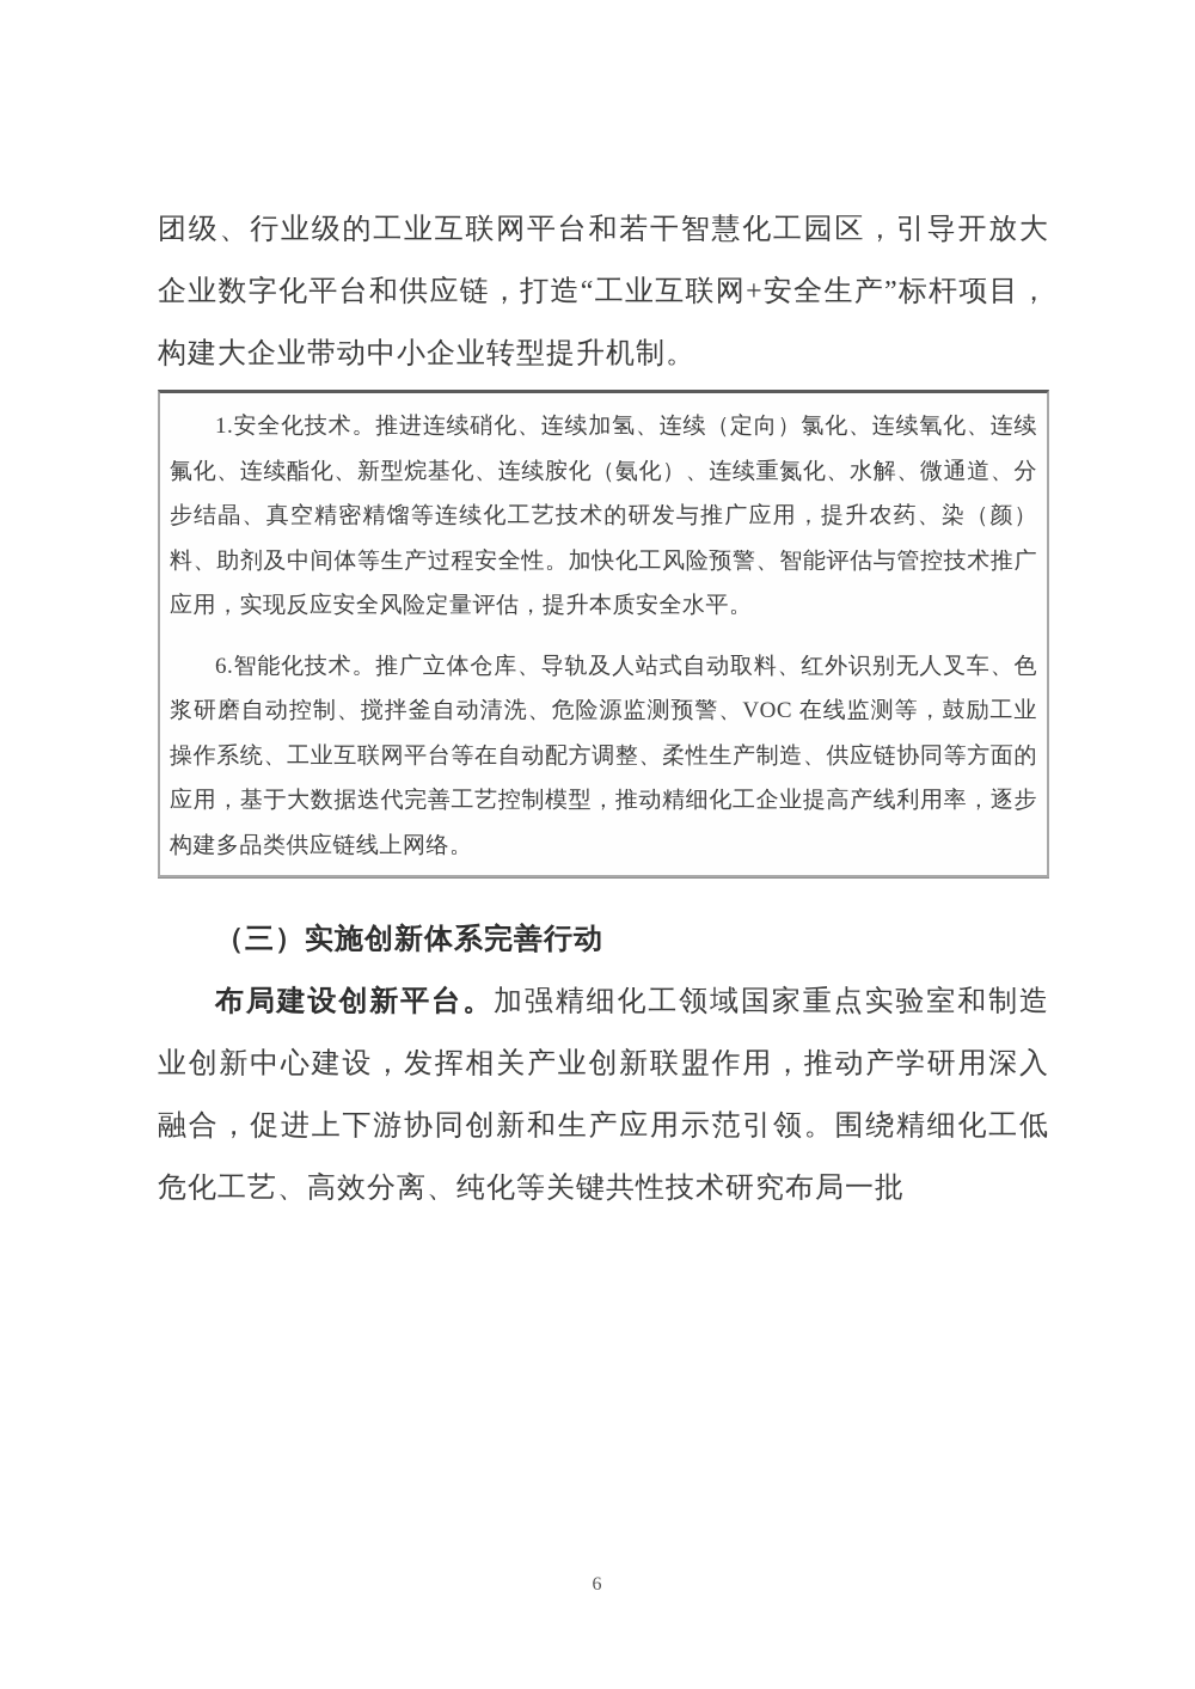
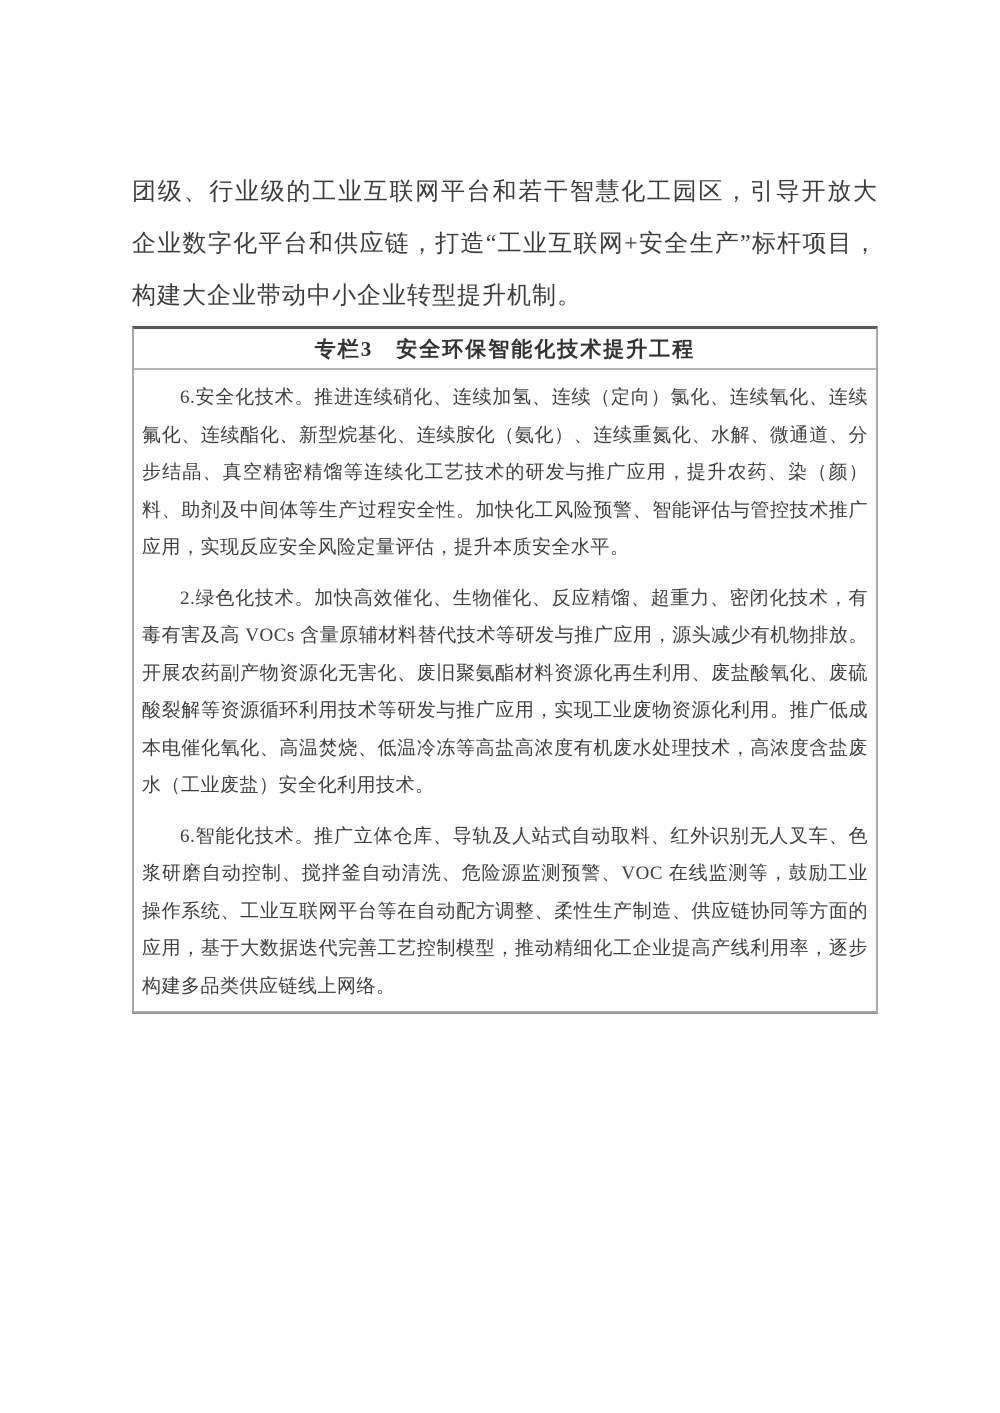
  团级、行业级的工业互联网平台和若干智慧化工园区，引导开放大企业数字化平台和供应链，打造“工业互联网+安全生产”标杆项目，构建大企业带动中小企业转型提升机制。
+ 专栏3 安全环保智能化技术提升工程
- 1.安全化技术。推进连续硝化、连续加氢、连续（定向）氯化、连续氧化、连续氟化、连续酯化、新型烷基化、连续胺化（氨化）、连续重氮化、水解、微通道、分步结晶、真空精密精馏等连续化工艺技术的研发与推广应用，提升农药、染（颜）料、助剂及中间体等生产过程安全性。加快化工风险预警、智能评估与管控技术推广应用，实现反应安全风险定量评估，提升本质安全水平。
+ 6.安全化技术。推进连续硝化、连续加氢、连续（定向）氯化、连续氧化、连续氟化、连续酯化、新型烷基化、连续胺化（氨化）、连续重氮化、水解、微通道、分步结晶、真空精密精馏等连续化工艺技术的研发与推广应用，提升农药、染（颜）料、助剂及中间体等生产过程安全性。加快化工风险预警、智能评估与管控技术推广应用，实现反应安全风险定量评估，提升本质安全水平。
+ 2.绿色化技术。加快高效催化、生物催化、反应精馏、超重力、密闭化技术，有毒有害及高 VOCs 含量原辅材料替代技术等研发与推广应用，源头减少有机物排放。开展农药副产物资源化无害化、废旧聚氨酯材料资源化再生利用、废盐酸氧化、废硫酸裂解等资源循环利用技术等研发与推广应用，实现工业废物资源化利用。推广低成本电催化氧化、高温焚烧、低温冷冻等高盐高浓度有机废水处理技术，高浓度含盐废水（工业废盐）安全化利用技术。
  6.智能化技术。推广立体仓库、导轨及人站式自动取料、红外识别无人叉车、色浆研磨自动控制、搅拌釜自动清洗、危险源监测预警、VOC 在线监测等，鼓励工业操作系统、工业互联网平台等在自动配方调整、柔性生产制造、供应链协同等方面的应用，基于大数据迭代完善工艺控制模型，推动精细化工企业提高产线利用率，逐步构建多品类供应链线上网络。
- （三）实施创新体系完善行动
- 布局建设创新平台。加强精细化工领域国家重点实验室和制造业创新中心建设，发挥相关产业创新联盟作用，推动产学研用深入融合，促进上下游协同创新和生产应用示范引领。围绕精细化工低危化工艺、高效分离、纯化等关键共性技术研究布局一批
- 6
